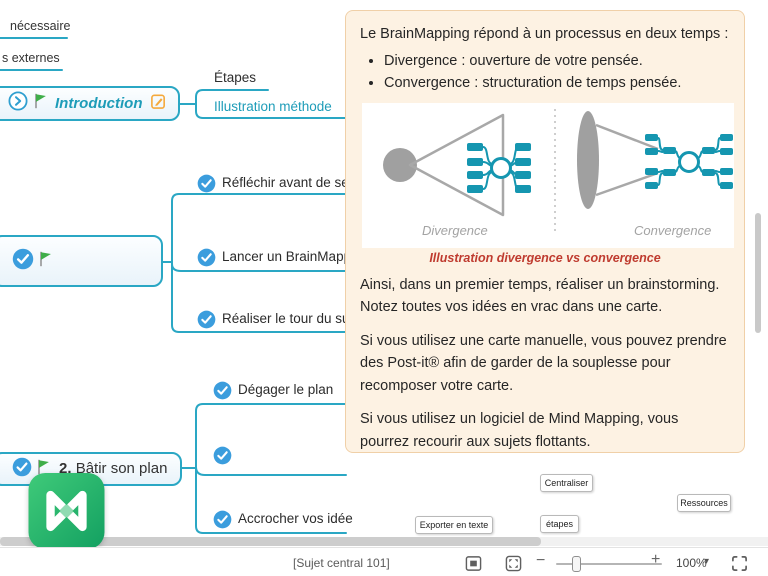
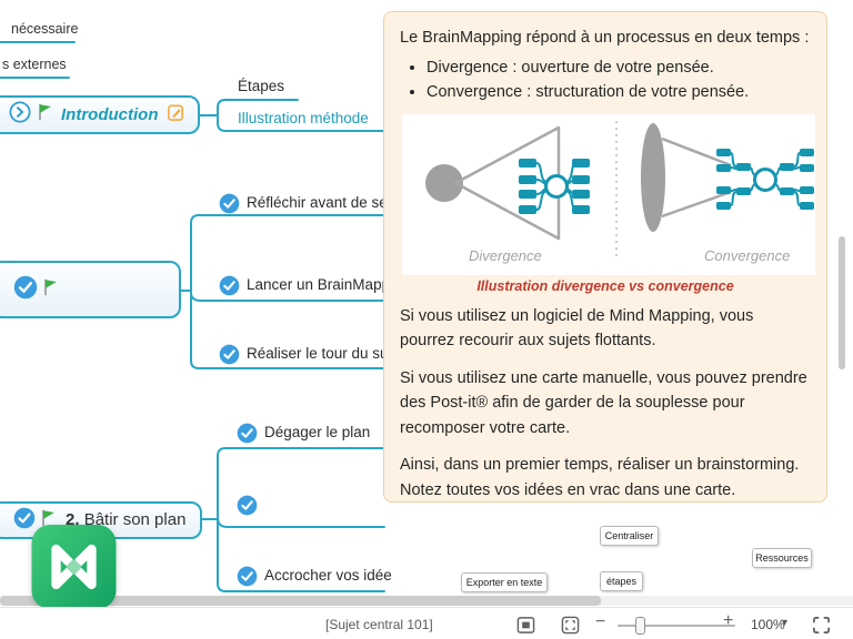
  nécessaire
  s externes
  Introduction
  Étapes
  Illustration méthode
  Réfléchir avant de s
  Lancer un BrainMap
  Réaliser le tour du s
  2. Bâtir son plan
  Dégager le plan
  Accrocher vos idée
  Centraliser
  Ressources
  Exporter en texte
  étapes
  Le BrainMapping répond à un processus en deux temps :
  Divergence : ouverture de votre pensée.
- Convergence : structuration de temps pensée.
+ Convergence : structuration de votre pensée.
  Divergence
  Convergence
  Illustration divergence vs convergence
- Ainsi, dans un premier temps, réaliser un brainstorming. Notez toutes vos idées en vrac dans une carte.
+ Si vous utilisez un logiciel de Mind Mapping, vous pourrez recourir aux sujets flottants.
  Si vous utilisez une carte manuelle, vous pouvez prendre des Post-it® afin de garder de la souplesse pour recomposer votre carte.
- Si vous utilisez un logiciel de Mind Mapping, vous pourrez recourir aux sujets flottants.
+ Ainsi, dans un premier temps, réaliser un brainstorming. Notez toutes vos idées en vrac dans une carte.
  [Sujet central 101]
  −
  +
  100%
  ▾
